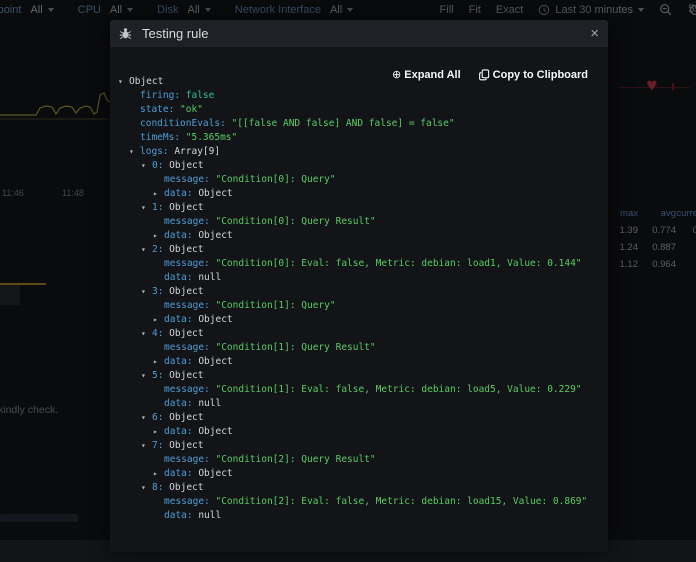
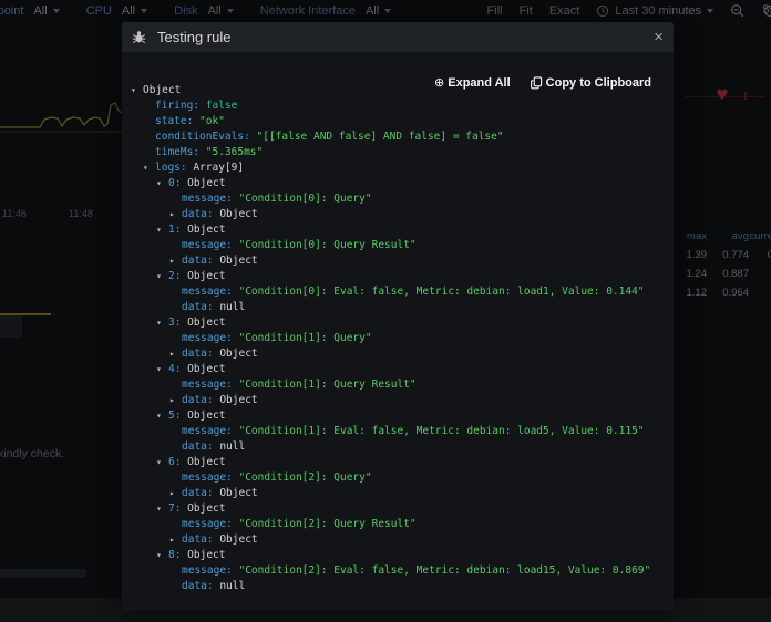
  All
  CPU
  All
  Disk
  All
  Network Interface
  All
  Fill
  Fit
  Exact
  Last 30 minutes
  11:46
  11:48
  kindly check.
  max
  avg
  curre
  1.39
  0.774
  1.24
  0.887
  1.12
  0.964
  ♥
  Testing rule
  ×
  ⊕
  Expand All
  Copy to Clipboard
  ▾ Object
  firing: false
  state: "ok"
  conditionEvals: "[[false AND false] AND false] = false"
  timeMs: "5.365ms"
  ▾ logs: Array[9]
  ▾ 0: Object
  message: "Condition[0]: Query"
  ▸ data: Object
  ▾ 1: Object
  message: "Condition[0]: Query Result"
  ▸ data: Object
  ▾ 2: Object
  message: "Condition[0]: Eval: false, Metric: debian: load1, Value: 0.144"
  data: null
  ▾ 3: Object
  message: "Condition[1]: Query"
  ▸ data: Object
  ▾ 4: Object
  message: "Condition[1]: Query Result"
  ▸ data: Object
  ▾ 5: Object
- message: "Condition[1]: Eval: false, Metric: debian: load5, Value: 0.229"
+ message: "Condition[1]: Eval: false, Metric: debian: load5, Value: 0.115"
  data: null
  ▾ 6: Object
+ message: "Condition[2]: Query"
  ▸ data: Object
  ▾ 7: Object
  message: "Condition[2]: Query Result"
  ▸ data: Object
  ▾ 8: Object
  message: "Condition[2]: Eval: false, Metric: debian: load15, Value: 0.869"
  data: null
